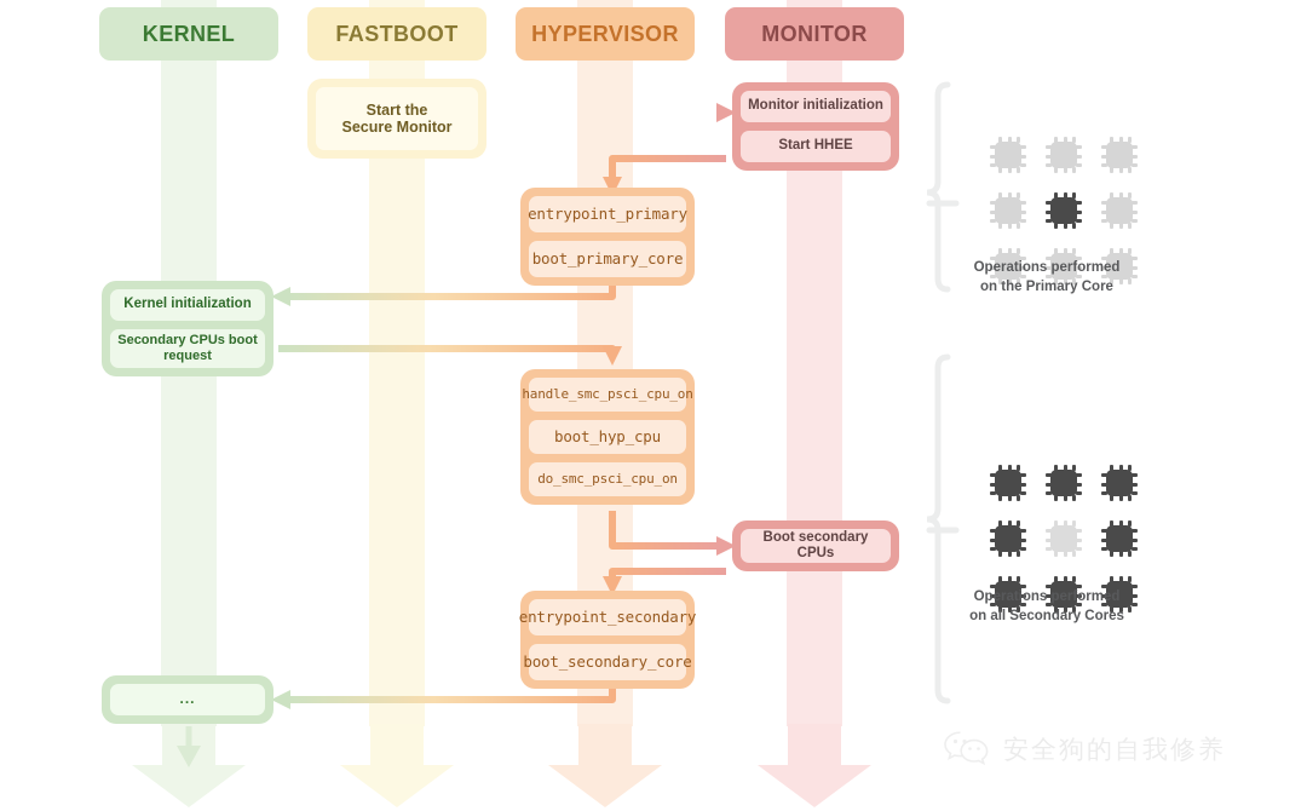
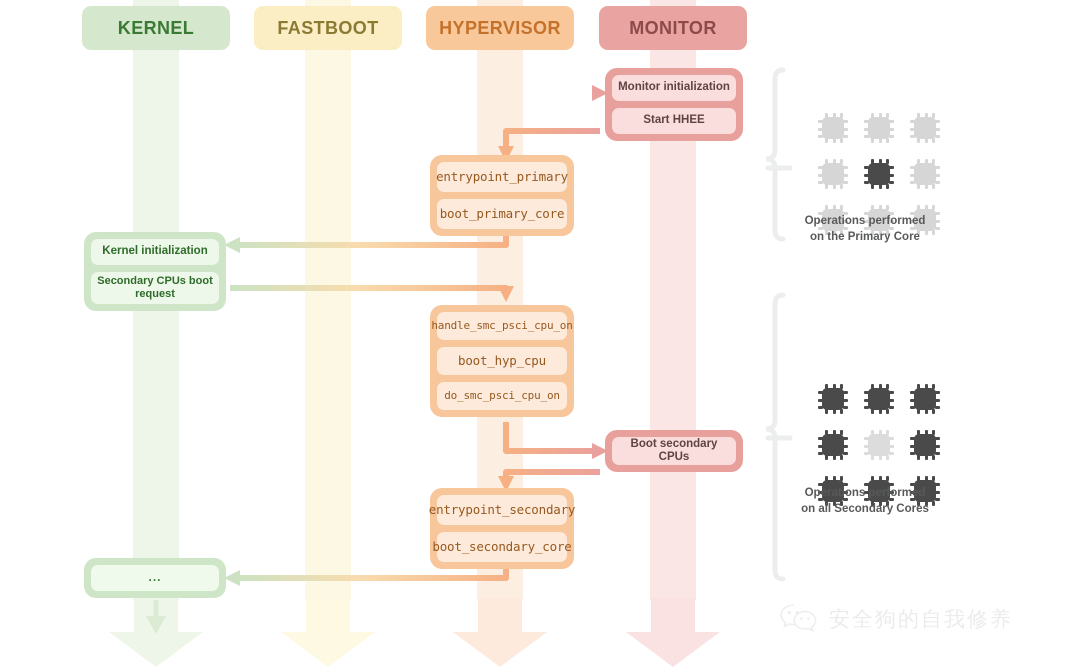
  KERNEL
  FASTBOOT
  HYPERVISOR
  MONITOR
- Start the
- Secure Monitor
  Monitor initialization
  Start HHEE
  entrypoint_primary
  boot_primary_core
  Kernel initialization
  Secondary CPUs boot
  request
  handle_smc_psci_cpu_on
  boot_hyp_cpu
  do_smc_psci_cpu_on
  Boot secondary CPUs
  entrypoint_secondary
  boot_secondary_core
  ...
  Operations performed
  on the Primary Core
  Operations performed
  on all Secondary Cores
